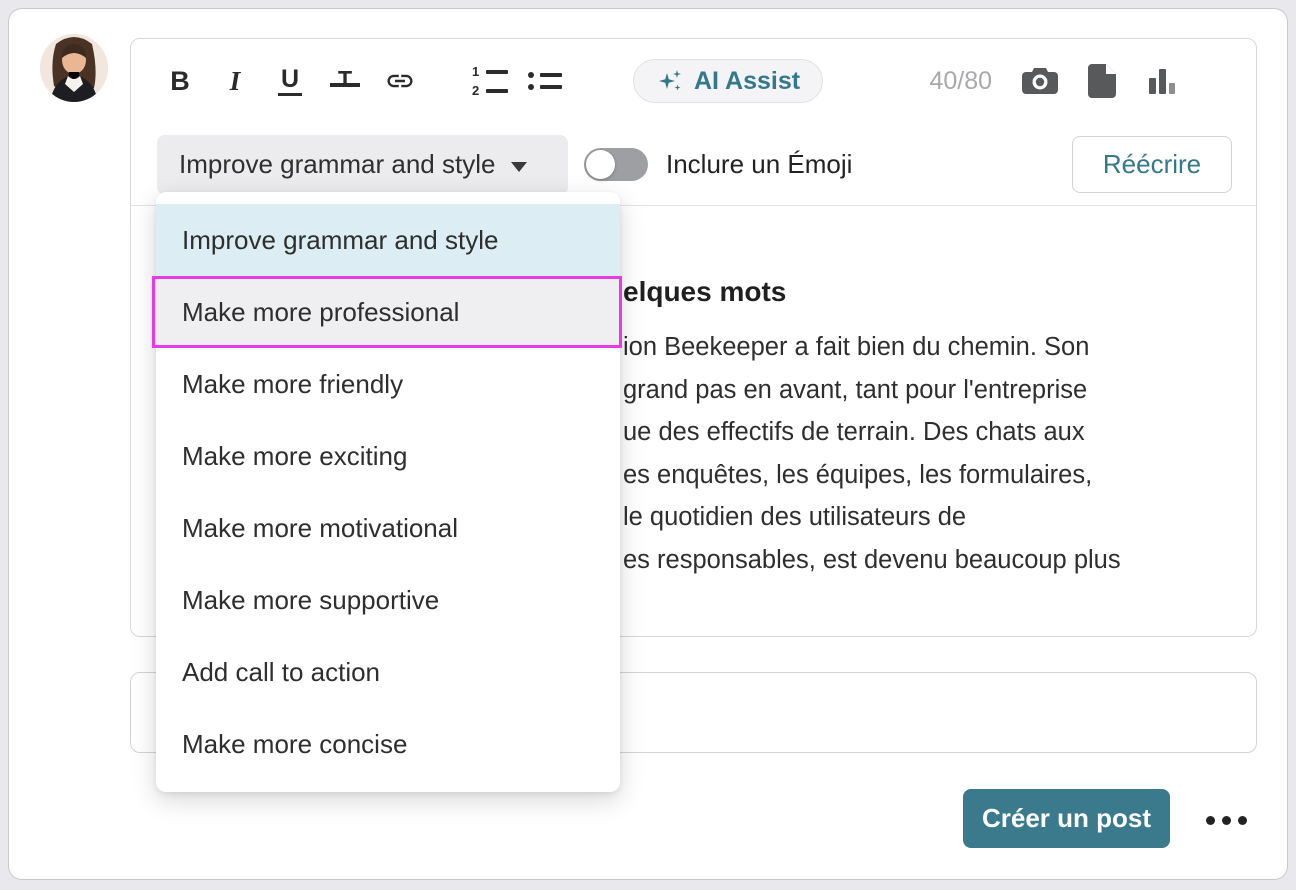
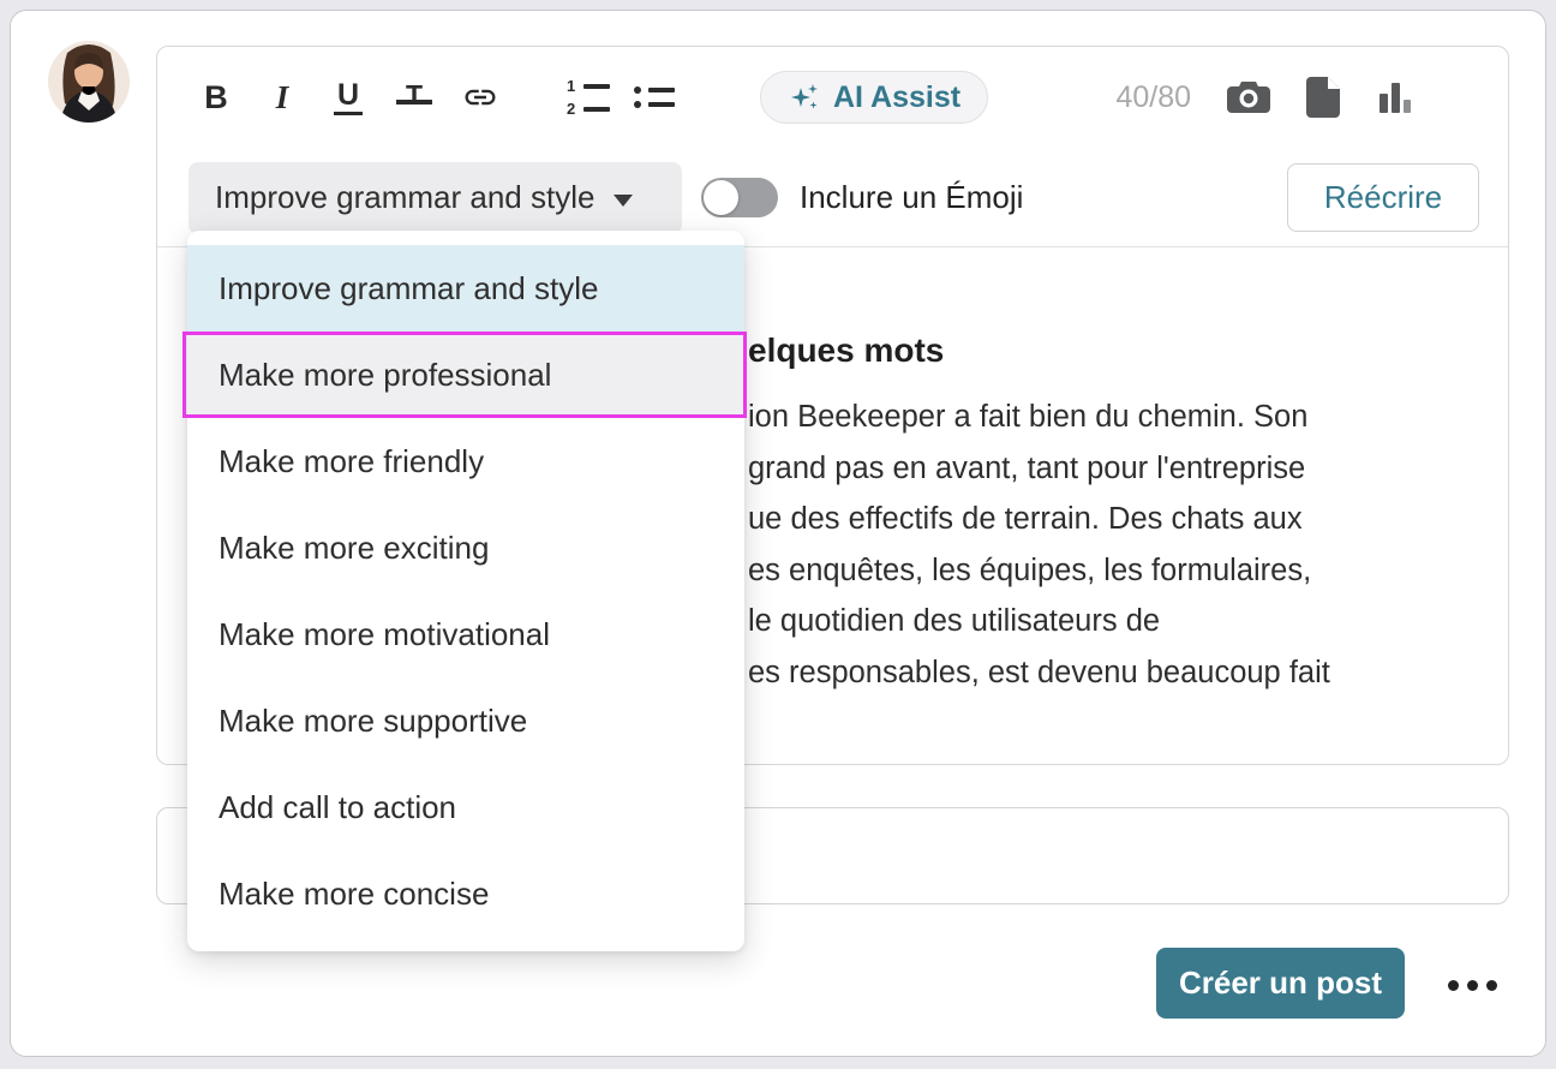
  B
  I
  U
  T
  1
  2
  AI Assist
  40/80
  Improve grammar and style
  Inclure un Émoji
  Réécrire
  elques mots
  ion Beekeeper a fait bien du chemin. Son
  grand pas en avant, tant pour l'entreprise
  ue des effectifs de terrain. Des chats aux
  es enquêtes, les équipes, les formulaires,
  le quotidien des utilisateurs de
- es responsables, est devenu beaucoup plus
+ es responsables, est devenu beaucoup fait
  Créer un post
  Improve grammar and style
  Make more professional
  Make more friendly
  Make more exciting
  Make more motivational
  Make more supportive
  Add call to action
  Make more concise
